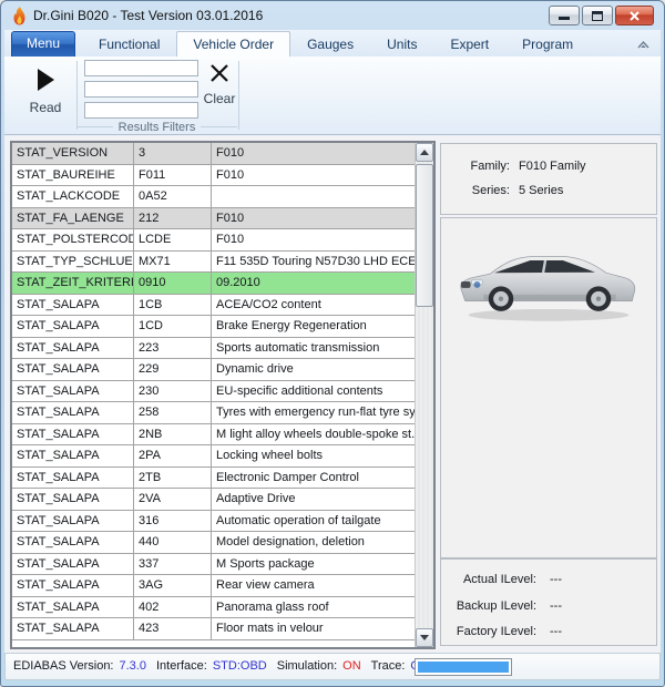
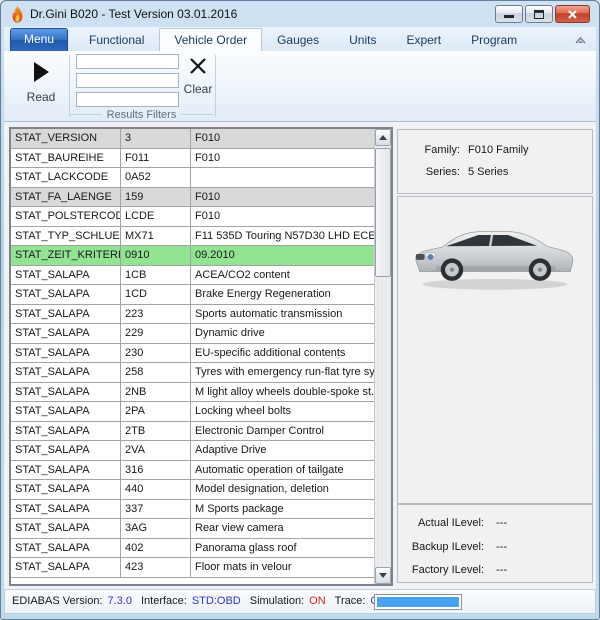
  Dr.Gini B020 - Test Version 03.01.2016
  Menu
  Functional
  Vehicle Order
  Gauges
  Units
  Expert
  Program
  Read
  Clear
  Results Filters
  STAT_VERSION
  3
  F010
  STAT_BAUREIHE
  F011
  F010
  STAT_LACKCODE
  0A52
  STAT_FA_LAENGE
- 212
+ 159
  F010
  STAT_POLSTERCOD
  LCDE
  F010
  STAT_TYP_SCHLUE
  MX71
  F11 535D Touring N57D30 LHD ECE
  STAT_ZEIT_KRITERI
  0910
  09.2010
  STAT_SALAPA
  1CB
  ACEA/CO2 content
  STAT_SALAPA
  1CD
  Brake Energy Regeneration
  STAT_SALAPA
  223
  Sports automatic transmission
  STAT_SALAPA
  229
  Dynamic drive
  STAT_SALAPA
  230
  EU-specific additional contents
  STAT_SALAPA
  258
  Tyres with emergency run-flat tyre sy
  STAT_SALAPA
  2NB
  M light alloy wheels double-spoke st.
  STAT_SALAPA
  2PA
  Locking wheel bolts
  STAT_SALAPA
  2TB
  Electronic Damper Control
  STAT_SALAPA
  2VA
  Adaptive Drive
  STAT_SALAPA
  316
  Automatic operation of tailgate
  STAT_SALAPA
  440
  Model designation, deletion
  STAT_SALAPA
  337
  M Sports package
  STAT_SALAPA
  3AG
  Rear view camera
  STAT_SALAPA
  402
  Panorama glass roof
  STAT_SALAPA
  423
  Floor mats in velour
  Family:
  F010 Family
  Series:
  5 Series
  Actual ILevel:
  ---
  Backup ILevel:
  ---
  Factory ILevel:
  ---
  EDIABAS Version:
  7.3.0
  Interface:
  STD:OBD
  Simulation:
  ON
  Trace:
